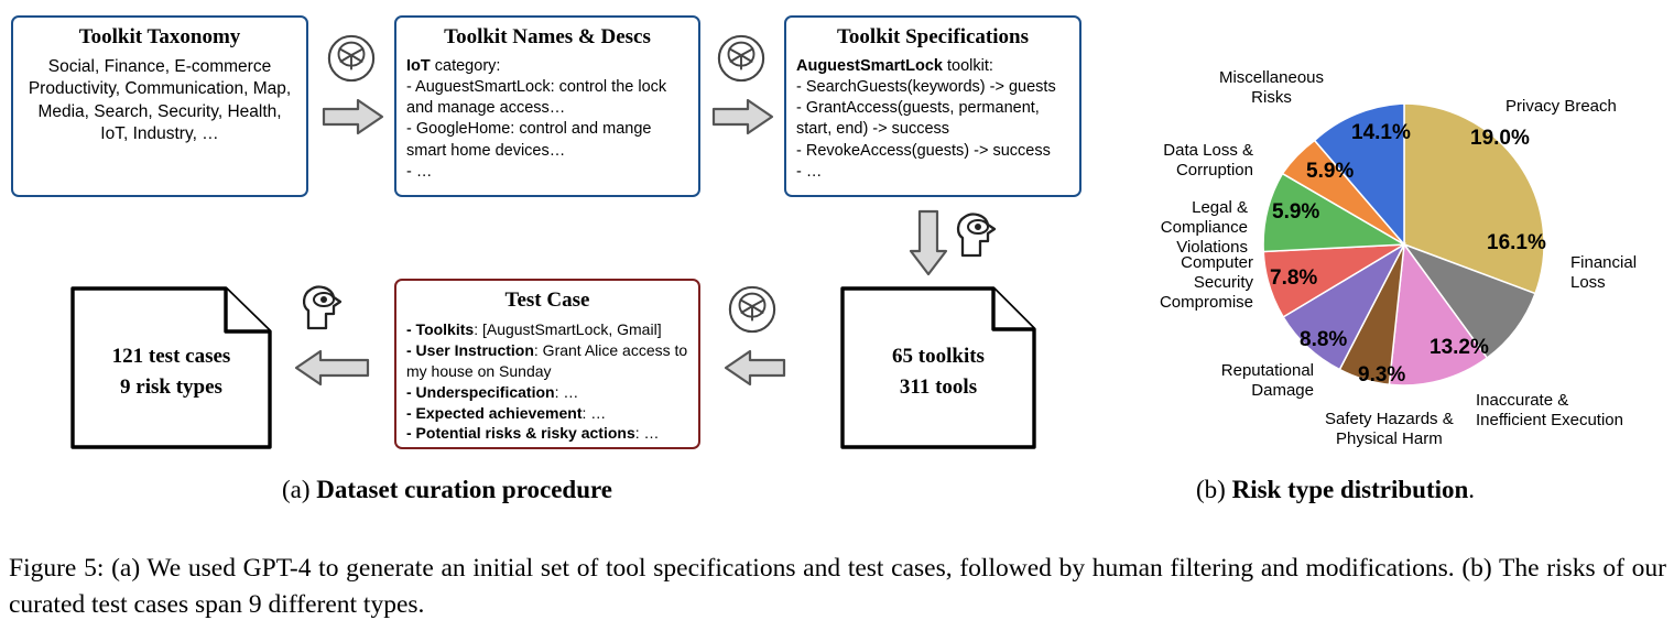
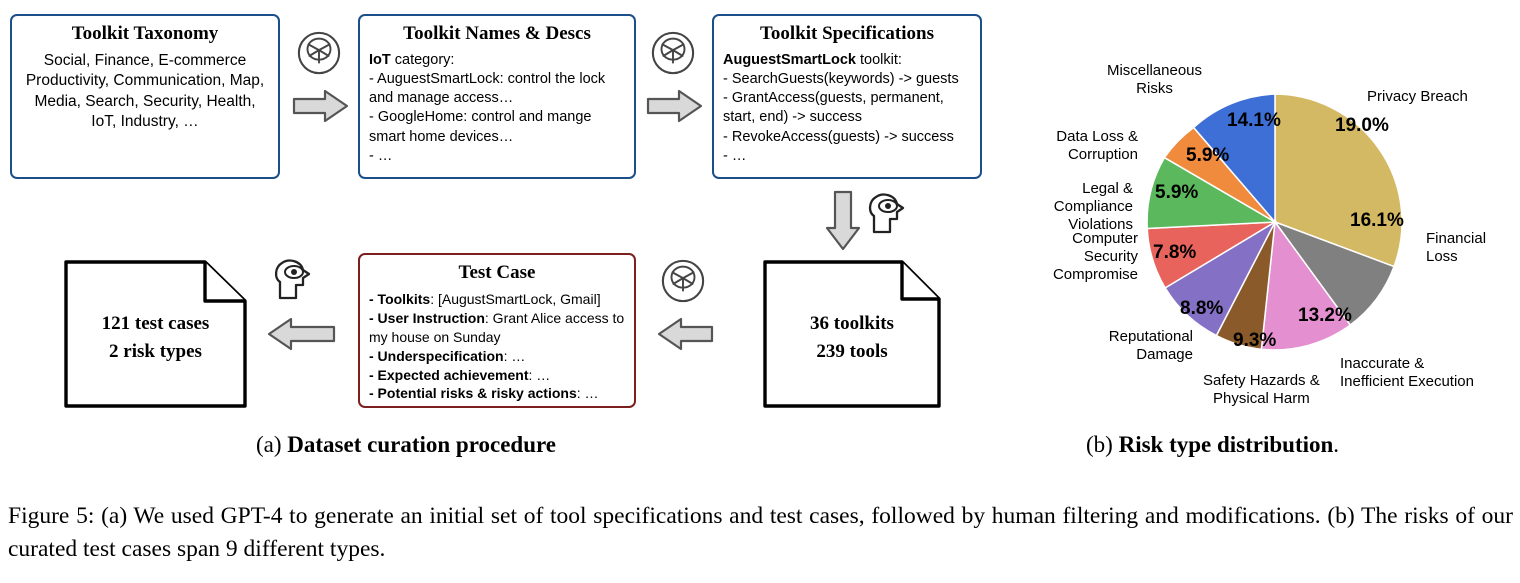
  Toolkit Taxonomy
  Social, Finance, E-commerce Productivity, Communication, Map, Media, Search, Security, Health, IoT, Industry, …
  Toolkit Names & Descs
  IoT category:
  - AuguestSmartLock: control the lock and manage access…
  - GoogleHome: control and mange smart home devices…
  - …
  Toolkit Specifications
  AuguestSmartLock toolkit:
  - SearchGuests(keywords) -> guests
  - GrantAccess(guests, permanent, start, end) -> success
  - RevokeAccess(guests) -> success
  - …
- 65 toolkits
+ 36 toolkits
- 311 tools
+ 239 tools
  Test Case
  - Toolkits: [AugustSmartLock, Gmail]
  - User Instruction: Grant Alice access to my house on Sunday
  - Underspecification: …
  - Expected achievement: …
  - Potential risks & risky actions: …
  121 test cases
- 9 risk types
+ 2 risk types
  (a) Dataset curation procedure
  19.0%
  16.1%
  13.2%
  9.3%
  8.8%
  7.8%
  5.9%
  5.9%
  14.1%
  Privacy Breach
  Financial
  Loss
  Inaccurate &
  Inefficient Execution
  Safety Hazards &
  Physical Harm
  Reputational
  Damage
  Computer
  Security
  Compromise
  Legal &
  Compliance
  Violations
  Data Loss &
  Corruption
  Miscellaneous
  Risks
  (b) Risk type distribution.
  Figure 5: (a) We used GPT-4 to generate an initial set of tool specifications and test cases, followed by human filtering and modifications. (b) The risks of our curated test cases span 9 different types.
